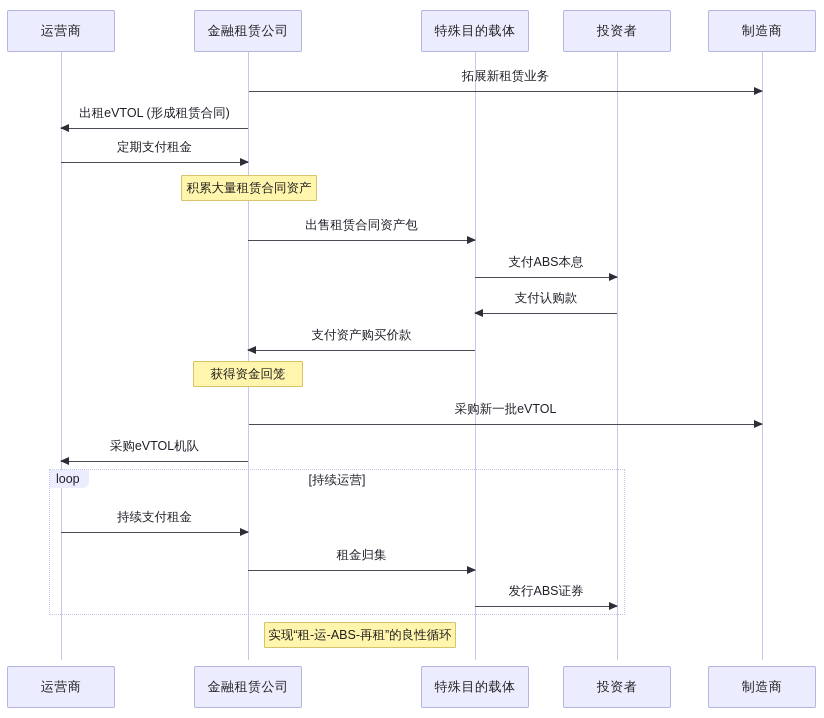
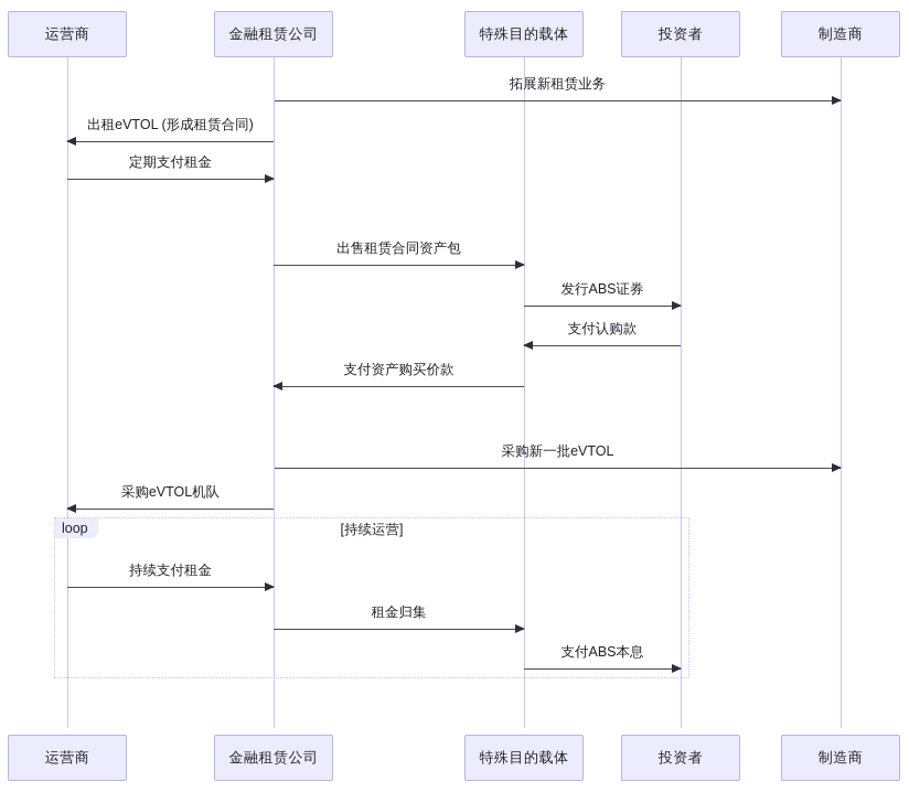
  运营商
  金融租赁公司
  特殊目的载体
  投资者
  制造商
  loop
  [持续运营]
  拓展新租赁业务
  出租eVTOL (形成租赁合同)
  定期支付租金
  出售租赁合同资产包
- 支付ABS本息
+ 发行ABS证券
  支付认购款
  支付资产购买价款
  采购新一批eVTOL
  采购eVTOL机队
  持续支付租金
  租金归集
- 发行ABS证券
+ 支付ABS本息
- 积累大量租赁合同资产
- 获得资金回笼
- 实现“租-运-ABS-再租”的良性循环
  运营商
  金融租赁公司
  特殊目的载体
  投资者
  制造商
